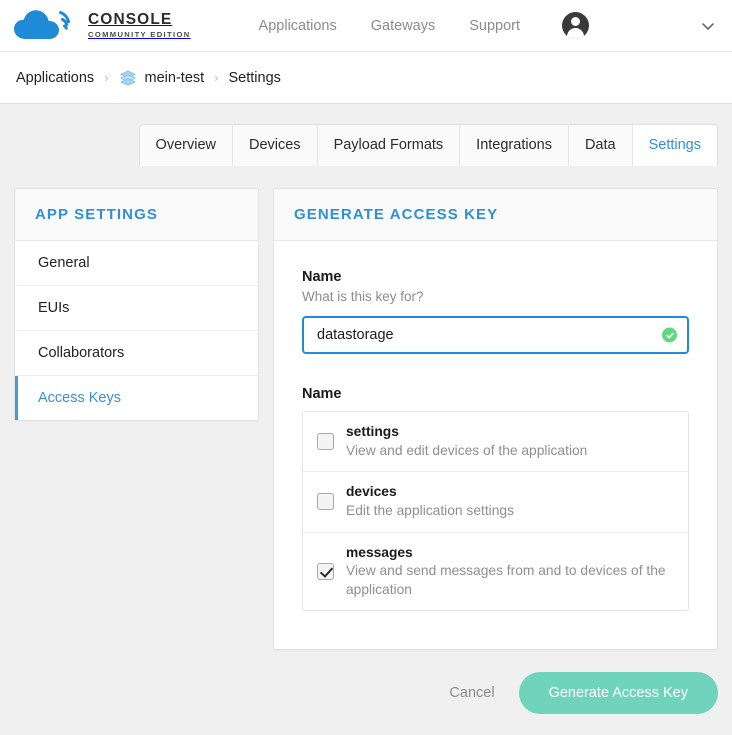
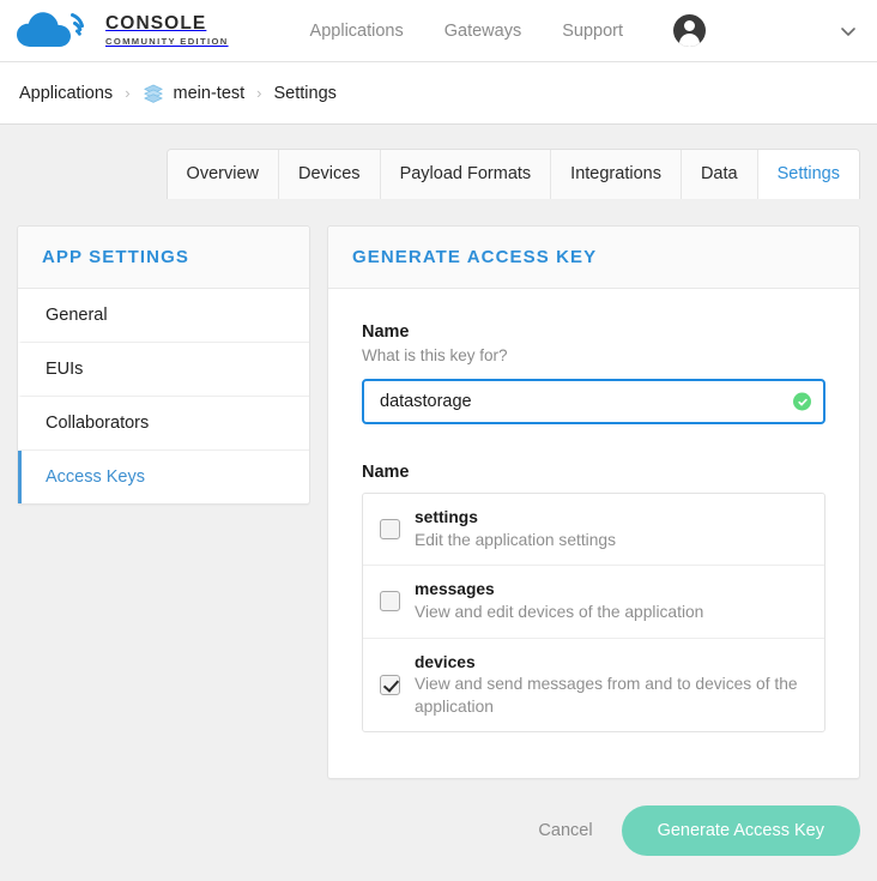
  CONSOLE
  COMMUNITY EDITION
  Applications
  Gateways
  Support
  Applications
  ›
  mein-test
  ›
  Settings
  Overview
  Devices
  Payload Formats
  Integrations
  Data
  Settings
  APP SETTINGS
  General
  EUIs
  Collaborators
  Access Keys
  GENERATE ACCESS KEY
  Name
  What is this key for?
  datastorage
  Name
  settings
- View and edit devices of the application
+ Edit the application settings
- devices
+ messages
- Edit the application settings
+ View and edit devices of the application
- messages
+ devices
  View and send messages from and to devices of the application
  Cancel
  Generate Access Key
